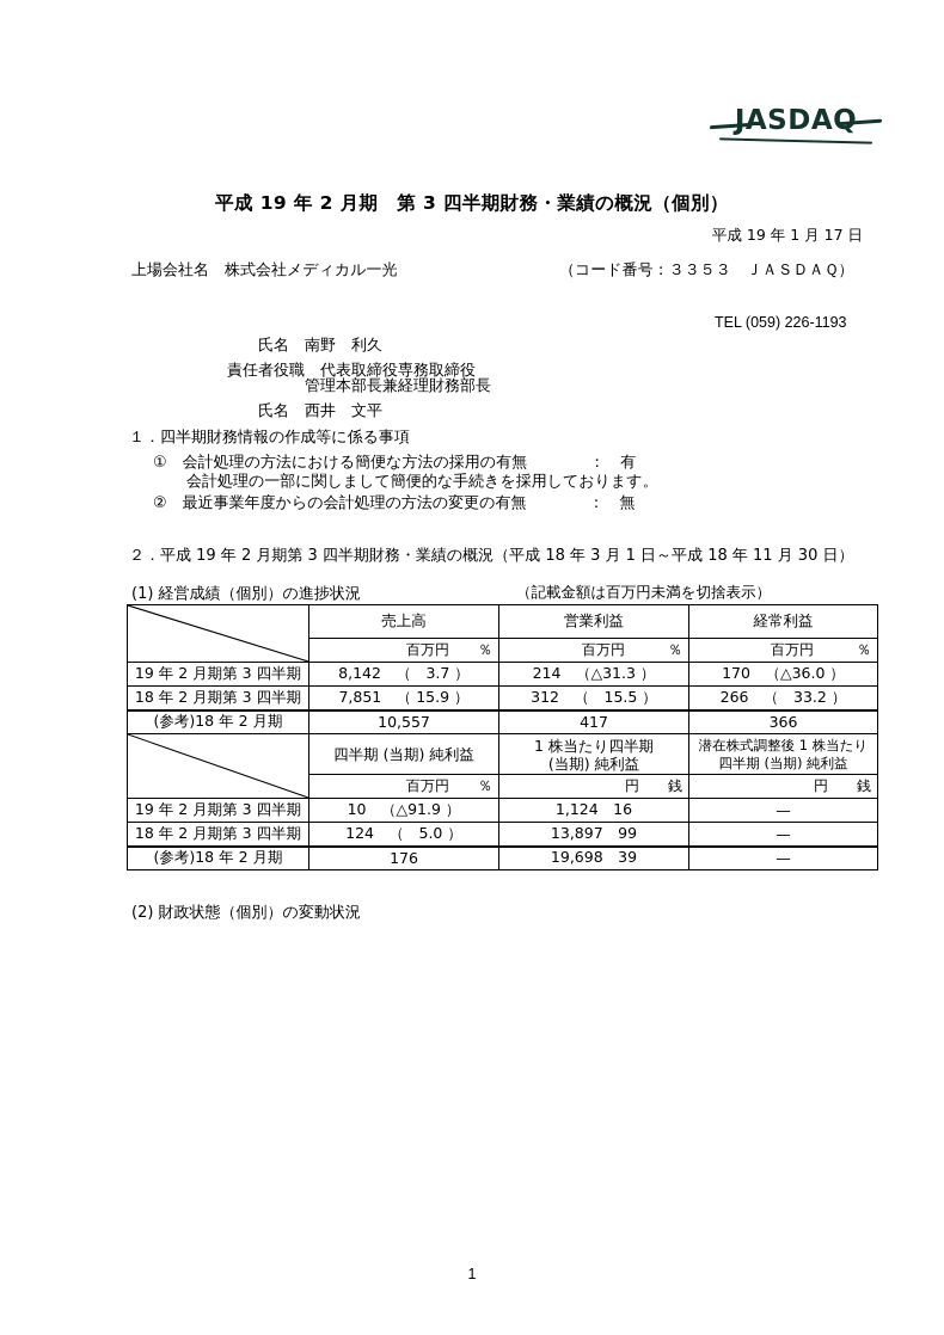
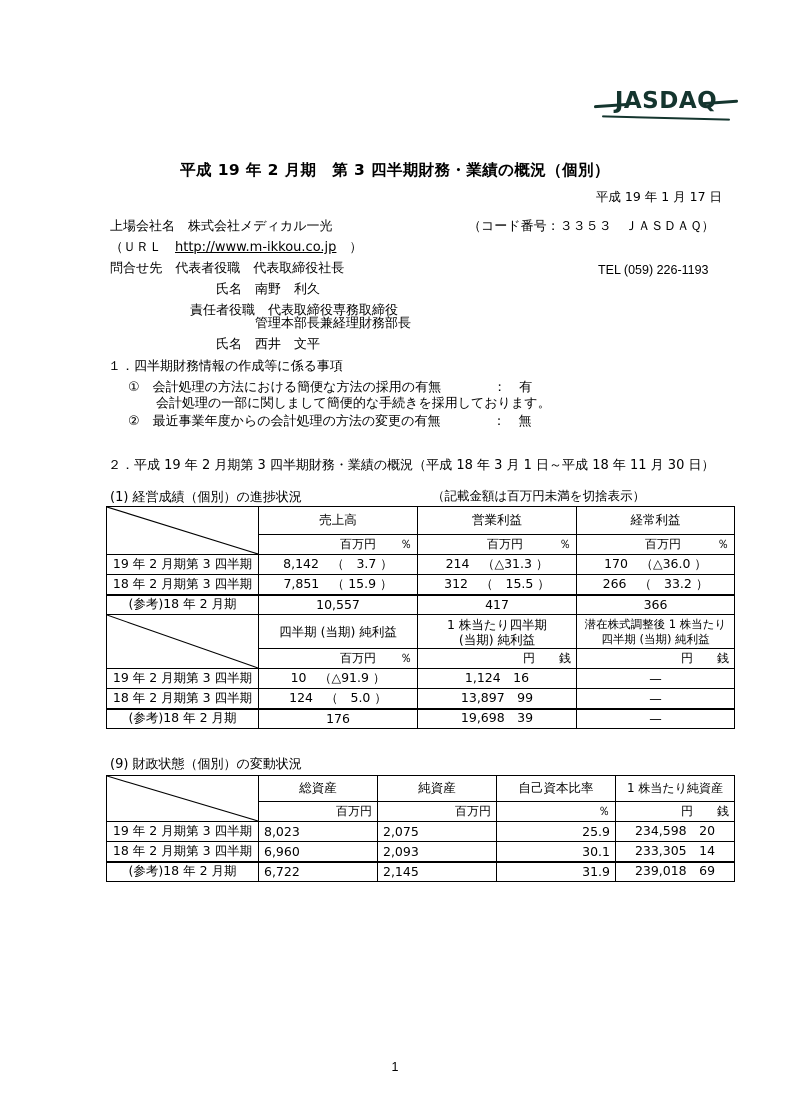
  JASDAQ
  平成 19 年 2 月期 第 3 四半期財務・業績の概況（個別）
  平成 19 年 1 月 17 日
  上場会社名 株式会社メディカル一光
  （コード番号：３３５３ ＪＡＳＤＡＱ）
+ （ＵＲＬ http://www.m-ikkou.co.jp ）
+ 問合せ先 代表者役職 代表取締役社長
  TEL (059) 226-1193
  氏名 南野 利久
  責任者役職 代表取締役専務取締役
  管理本部長兼経理財務部長
  氏名 西井 文平
  １．四半期財務情報の作成等に係る事項
  ① 会計処理の方法における簡便な方法の採用の有無 ： 有
  会計処理の一部に関しまして簡便的な手続きを採用しております。
  ② 最近事業年度からの会計処理の方法の変更の有無 ： 無
  ２．平成 19 年 2 月期第 3 四半期財務・業績の概況（平成 18 年 3 月 1 日～平成 18 年 11 月 30 日）
  (1) 経営成績（個別）の進捗状況
  （記載金額は百万円未満を切捨表示）
  	売上高	営業利益	経常利益
  百万円 ％	百万円 ％	百万円 ％
  19 年 2 月期第 3 四半期	8,142 （ 3.7 ）	214 （△31.3 ）	170 （△36.0 ）
  18 年 2 月期第 3 四半期	7,851 （ 15.9 ）	312 （ 15.5 ）	266 （ 33.2 ）
  (参考)18 年 2 月期	10,557	417	366
  	四半期 (当期) 純利益	1 株当たり四半期(当期) 純利益	潜在株式調整後 1 株当たり四半期 (当期) 純利益
  百万円 ％	円 銭	円 銭
  19 年 2 月期第 3 四半期	10 （△91.9 ）	1,124 16	—
  18 年 2 月期第 3 四半期	124 （ 5.0 ）	13,897 99	—
  (参考)18 年 2 月期	176	19,698 39	—
- (2) 財政状態（個別）の変動状況
+ (9) 財政状態（個別）の変動状況
+ 	総資産	純資産	自己資本比率	1 株当たり純資産
+ 百万円	百万円	％	円 銭
+ 19 年 2 月期第 3 四半期	8,023	2,075	25.9	234,598 20
+ 18 年 2 月期第 3 四半期	6,960	2,093	30.1	233,305 14
+ (参考)18 年 2 月期	6,722	2,145	31.9	239,018 69
  1
